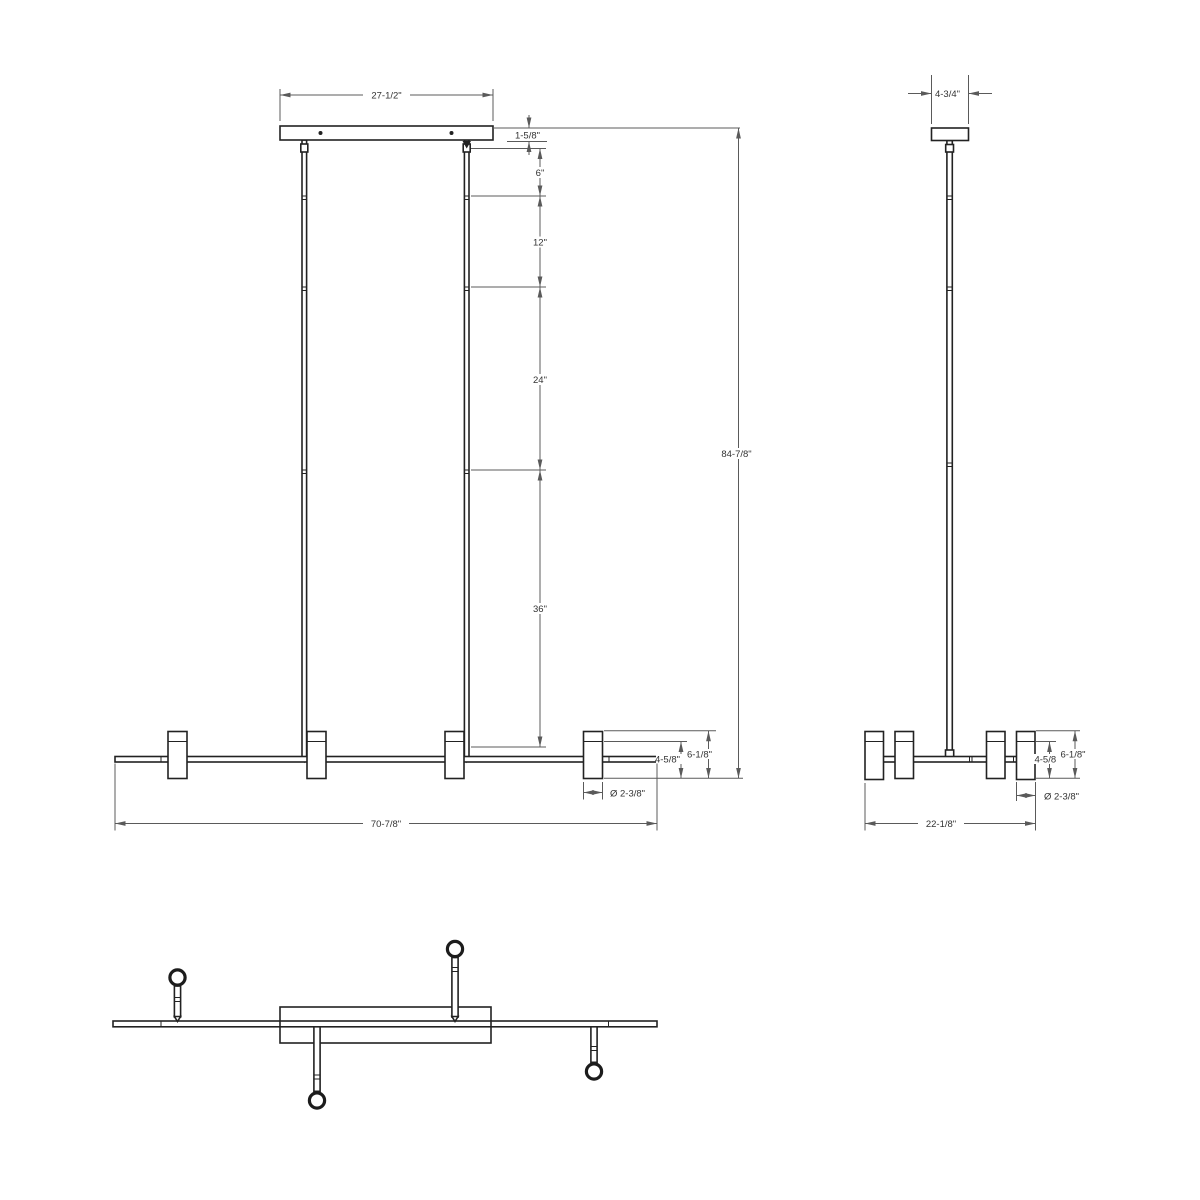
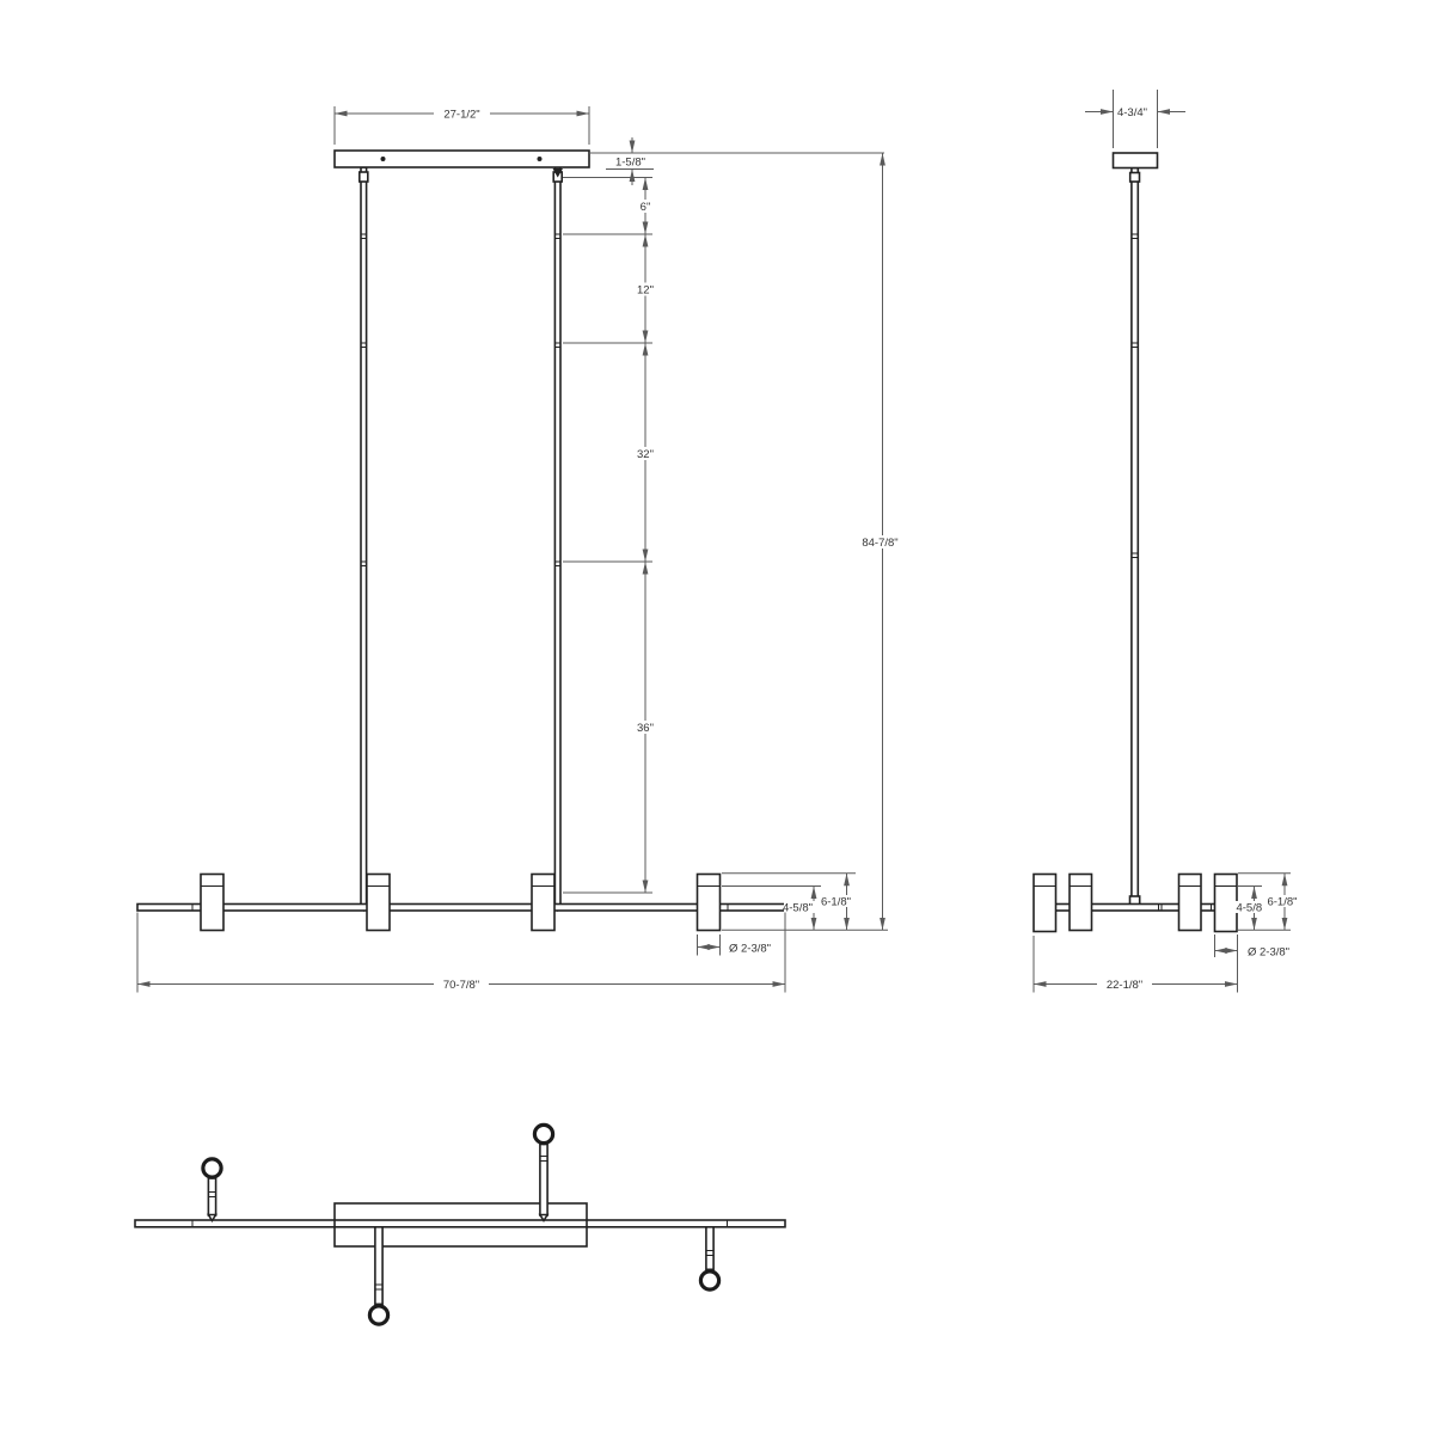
  27-1/2"
  1-5/8"
  6"
  12"
- 24"
+ 32"
  36"
  84-7/8"
  4-5/8"
  6-1/8"
  Ø 2-3/8"
  70-7/8"
  4-3/4"
  4-5/8"
  6-1/8"
  Ø 2-3/8"
  22-1/8"
